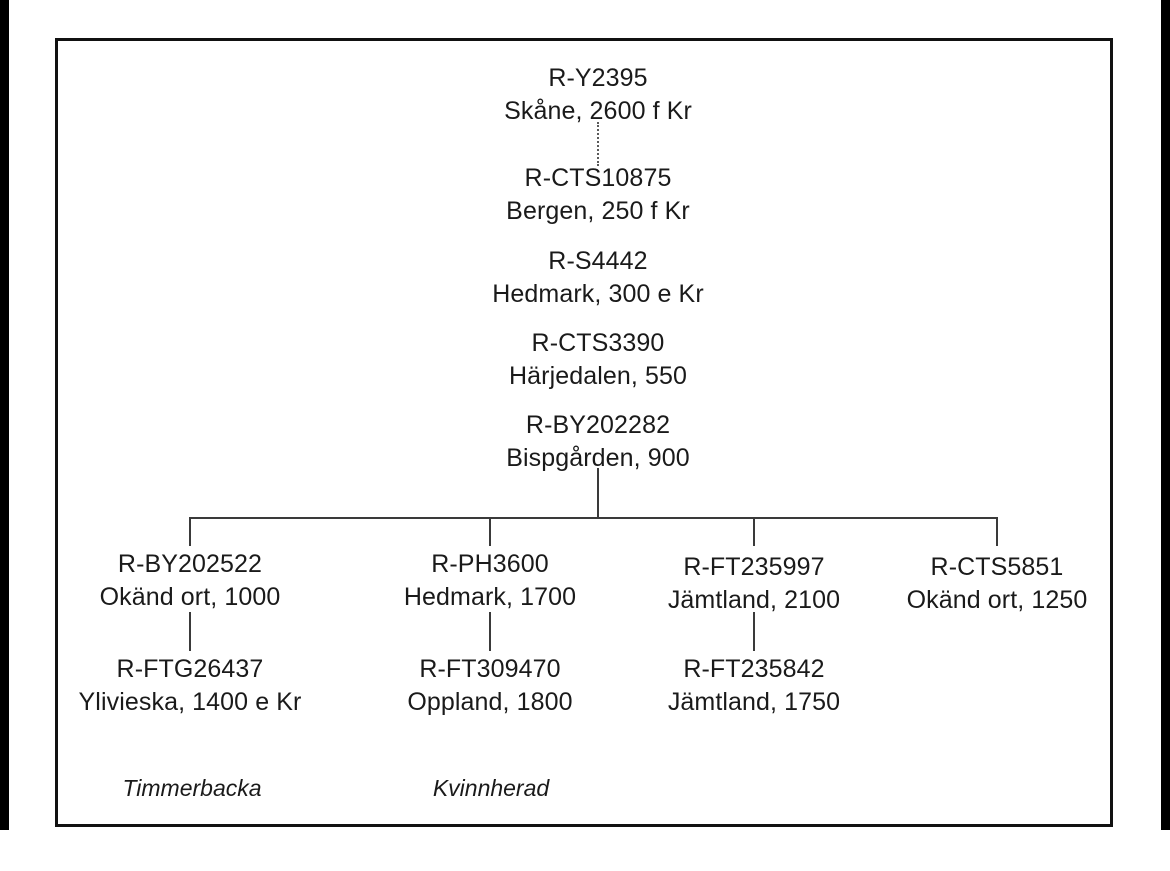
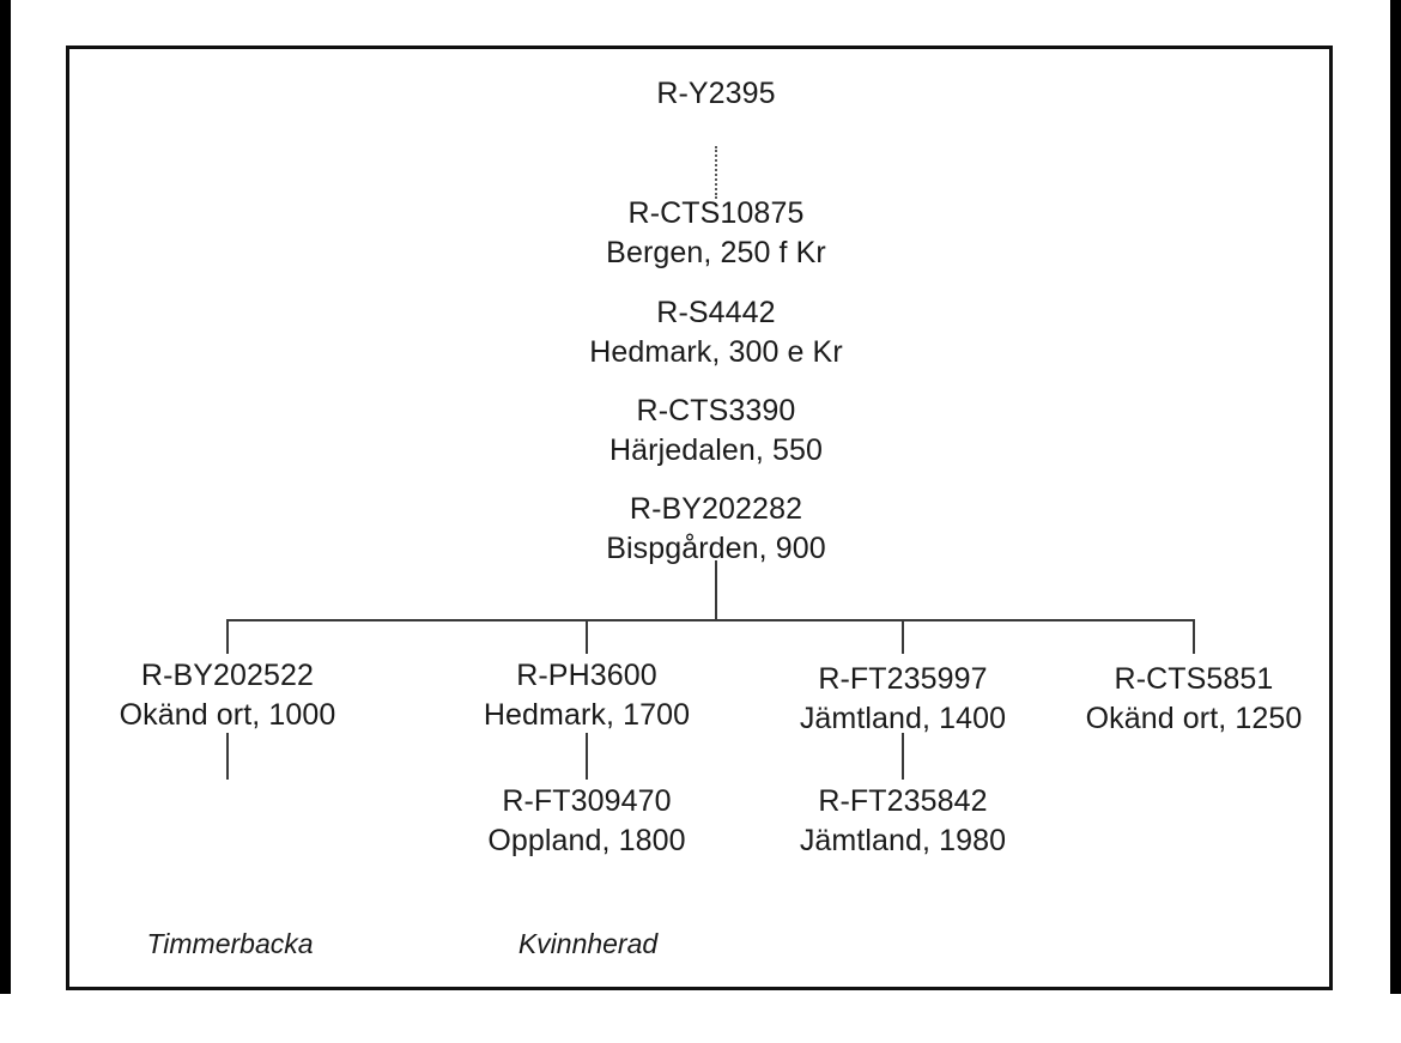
  R-Y2395
- Skåne, 2600 f Kr
  R-CTS10875
  Bergen, 250 f Kr
  R-S4442
  Hedmark, 300 e Kr
  R-CTS3390
  Härjedalen, 550
  R-BY202282
  Bispgården, 900
  R-BY202522
  Okänd ort, 1000
  R-PH3600
  Hedmark, 1700
  R-FT235997
- Jämtland, 2100
+ Jämtland, 1400
  R-CTS5851
  Okänd ort, 1250
- R-FTG26437
- Ylivieska, 1400 e Kr
  R-FT309470
  Oppland, 1800
  R-FT235842
- Jämtland, 1750
+ Jämtland, 1980
  Timmerbacka
  Kvinnherad
